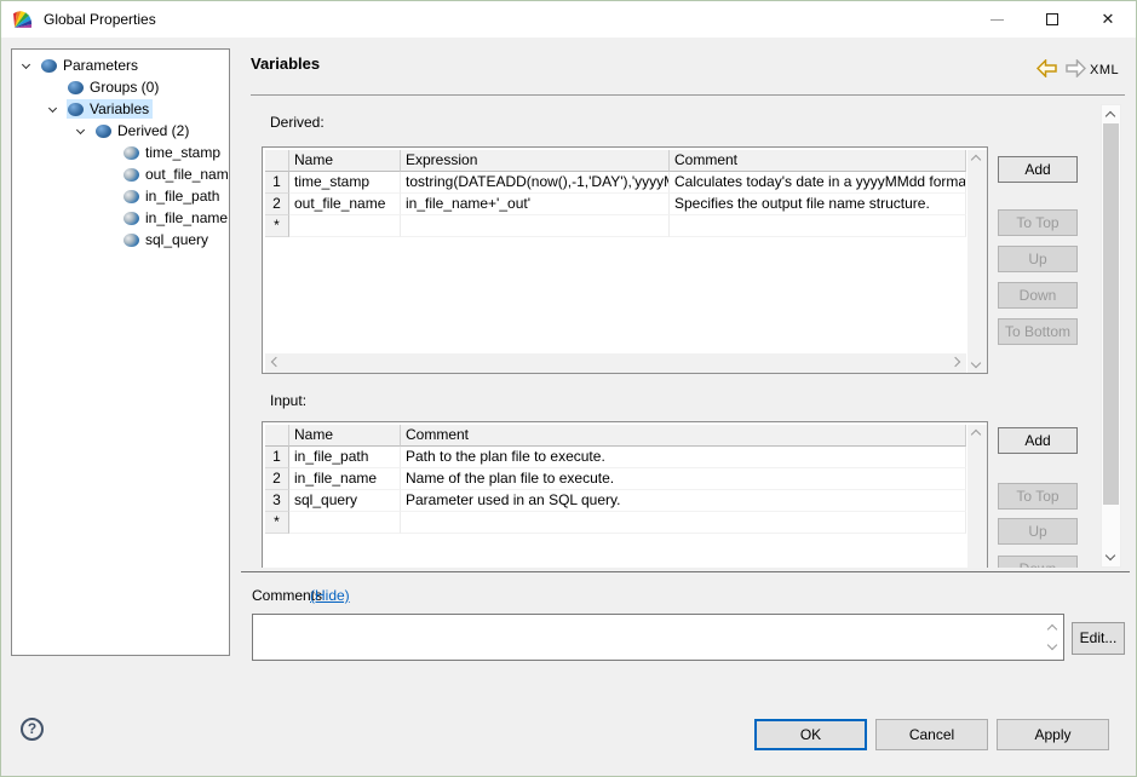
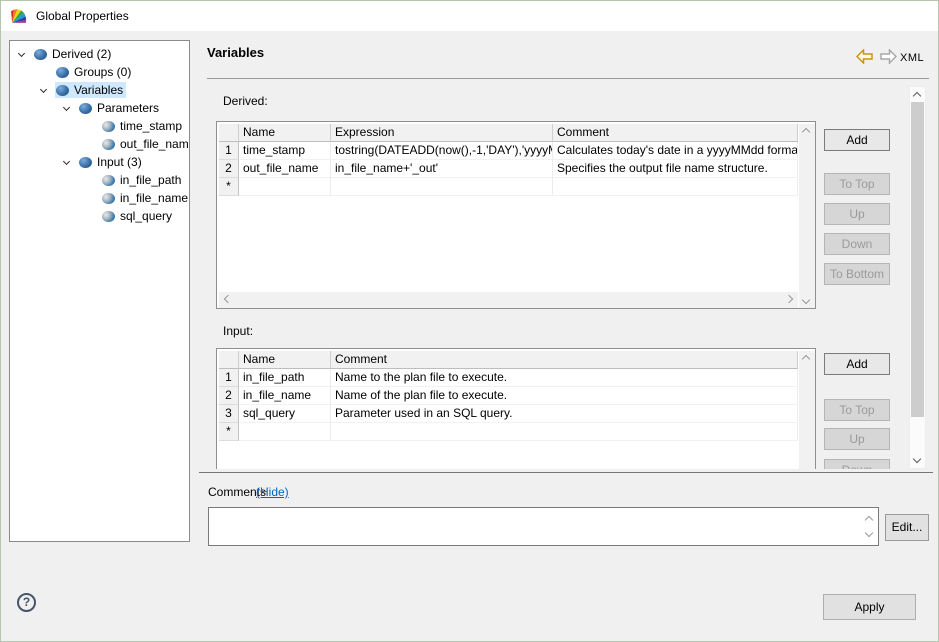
  Global Properties
- ✕
- Parameters
+ Derived (2)
  Groups (0)
  Variables
- Derived (2)
+ Parameters
  time_stamp
  out_file_nam
+ Input (3)
  in_file_path
  in_file_name
  sql_query
  Variables
  XML
  Derived:
  Name
  Expression
  Comment
  1
  time_stamp
  tostring(DATEADD(now(),-1,'DAY'),'yyyy
  Calculates today's date in a yyyyMMdd forma
  2
  out_file_name
  in_file_name+'_out'
  Specifies the output file name structure.
  *
  Add
  To Top
  Up
  Down
  To Bottom
  Input:
  Name
  Comment
  1
  in_file_path
- Path to the plan file to execute.
+ Name to the plan file to execute.
  2
  in_file_name
  Name of the plan file to execute.
  3
  sql_query
  Parameter used in an SQL query.
  *
  Add
  To Top
  Up
  Comments
  (Hide)
  Edit...
  ?
- OK
- Cancel
  Apply
